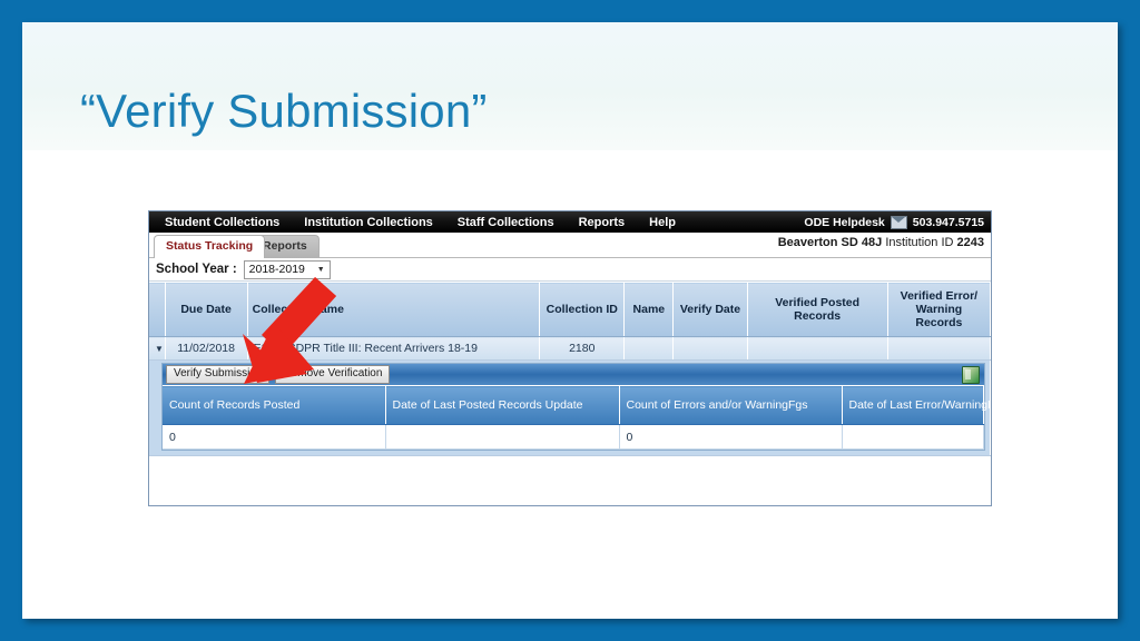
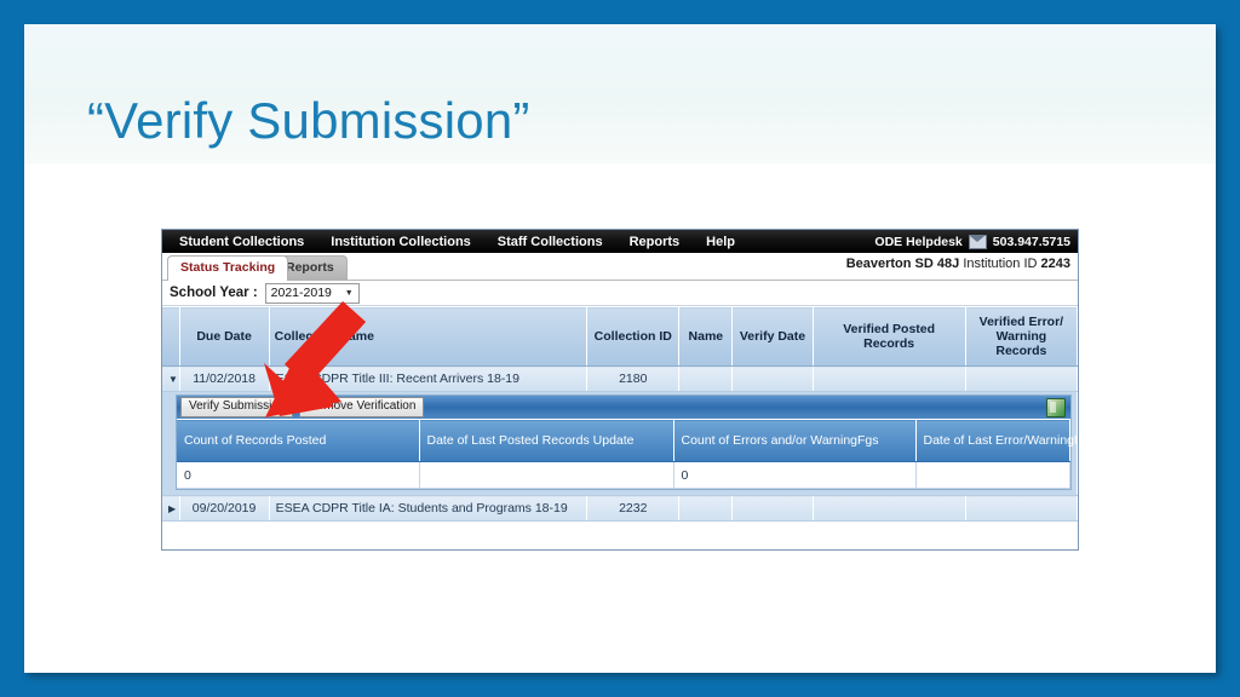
  “Verify Submission”
  Student Collections
  Institution Collections
  Staff Collections
  Reports
  Help
  ODE Helpdesk
  503.947.5715
  Status Tracking
  Reports
  Beaverton SD 48J Institution ID 2243
  School Year :
- 2018-2019
+ 2021-2019
  	Due Date	Collecme	Collection ID	Name	Verify Date	Verified Posted Records	Verified Error/ Warning Records
  ▼	11/02/2018	DPR Title III: Recent Arrivers 18-19	2180
  Verify Submissi ove Verification
  Count of Records Posted	Date of Last Posted Records Update	Count of Errors and/or WarningFgs	Date of Last Error/Warning
  0		0
+ ▶	09/20/2019	ESEA CDPR Title IA: Students and Programs 18-19	2232
